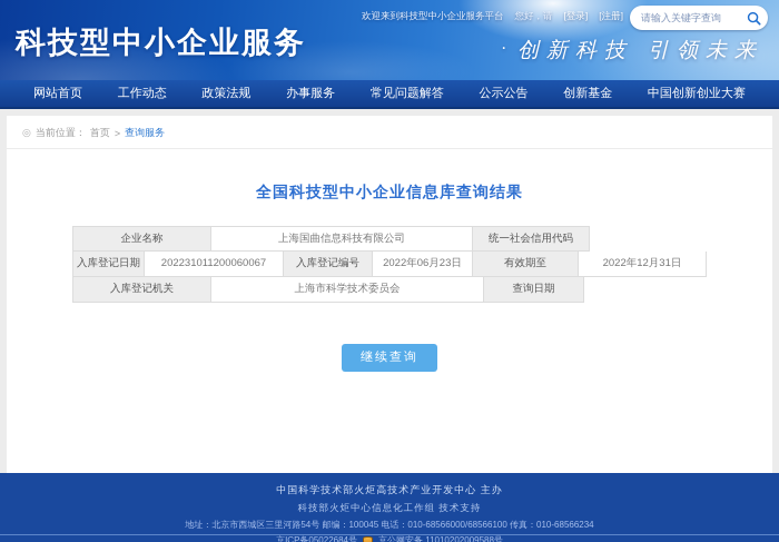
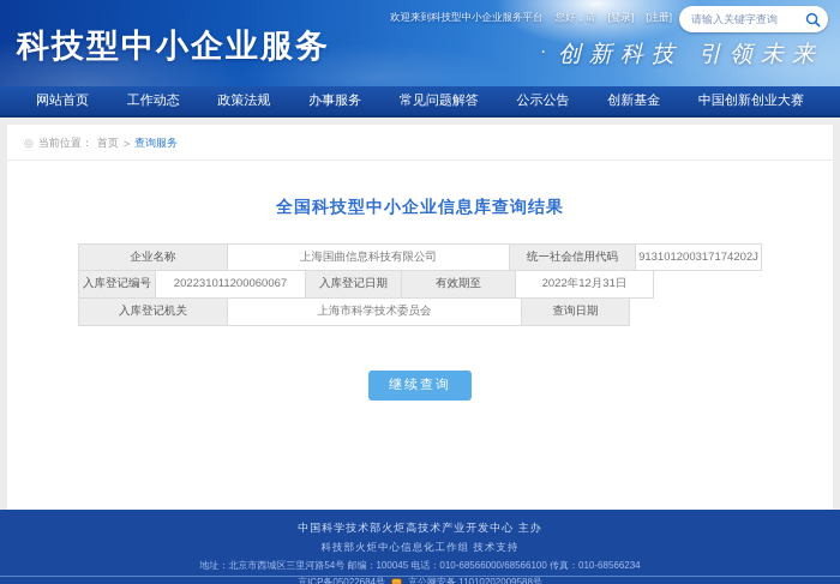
  科技型中小企业服务
  欢迎来到科技型中小企业服务平台
  您好，请
  [登录]
  [注册]
  请输入关键字查询
  · 创新科技 引领未来
  网站首页
  工作动态
  政策法规
  办事服务
  常见问题解答
  公示公告
  创新基金
  中国创新创业大赛
  ◎
  当前位置：
  首页
  >
  查询服务
  全国科技型中小企业信息库查询结果
  企业名称
  上海国曲信息科技有限公司
  统一社会信用代码
+ 913101200317174202J
- 入库登记日期
+ 入库登记编号
  202231011200060067
- 入库登记编号
+ 入库登记日期
- 2022年06月23日
  有效期至
  2022年12月31日
  入库登记机关
  上海市科学技术委员会
  查询日期
  继续查询
  中国科学技术部火炬高技术产业开发中心 主办
  科技部火炬中心信息化工作组 技术支持
  地址：北京市西城区三里河路54号 邮编：100045 电话：010-68566000/68566100 传真：010-68566234
  京ICP备05022684号
  京公网安备 11010202009588号
